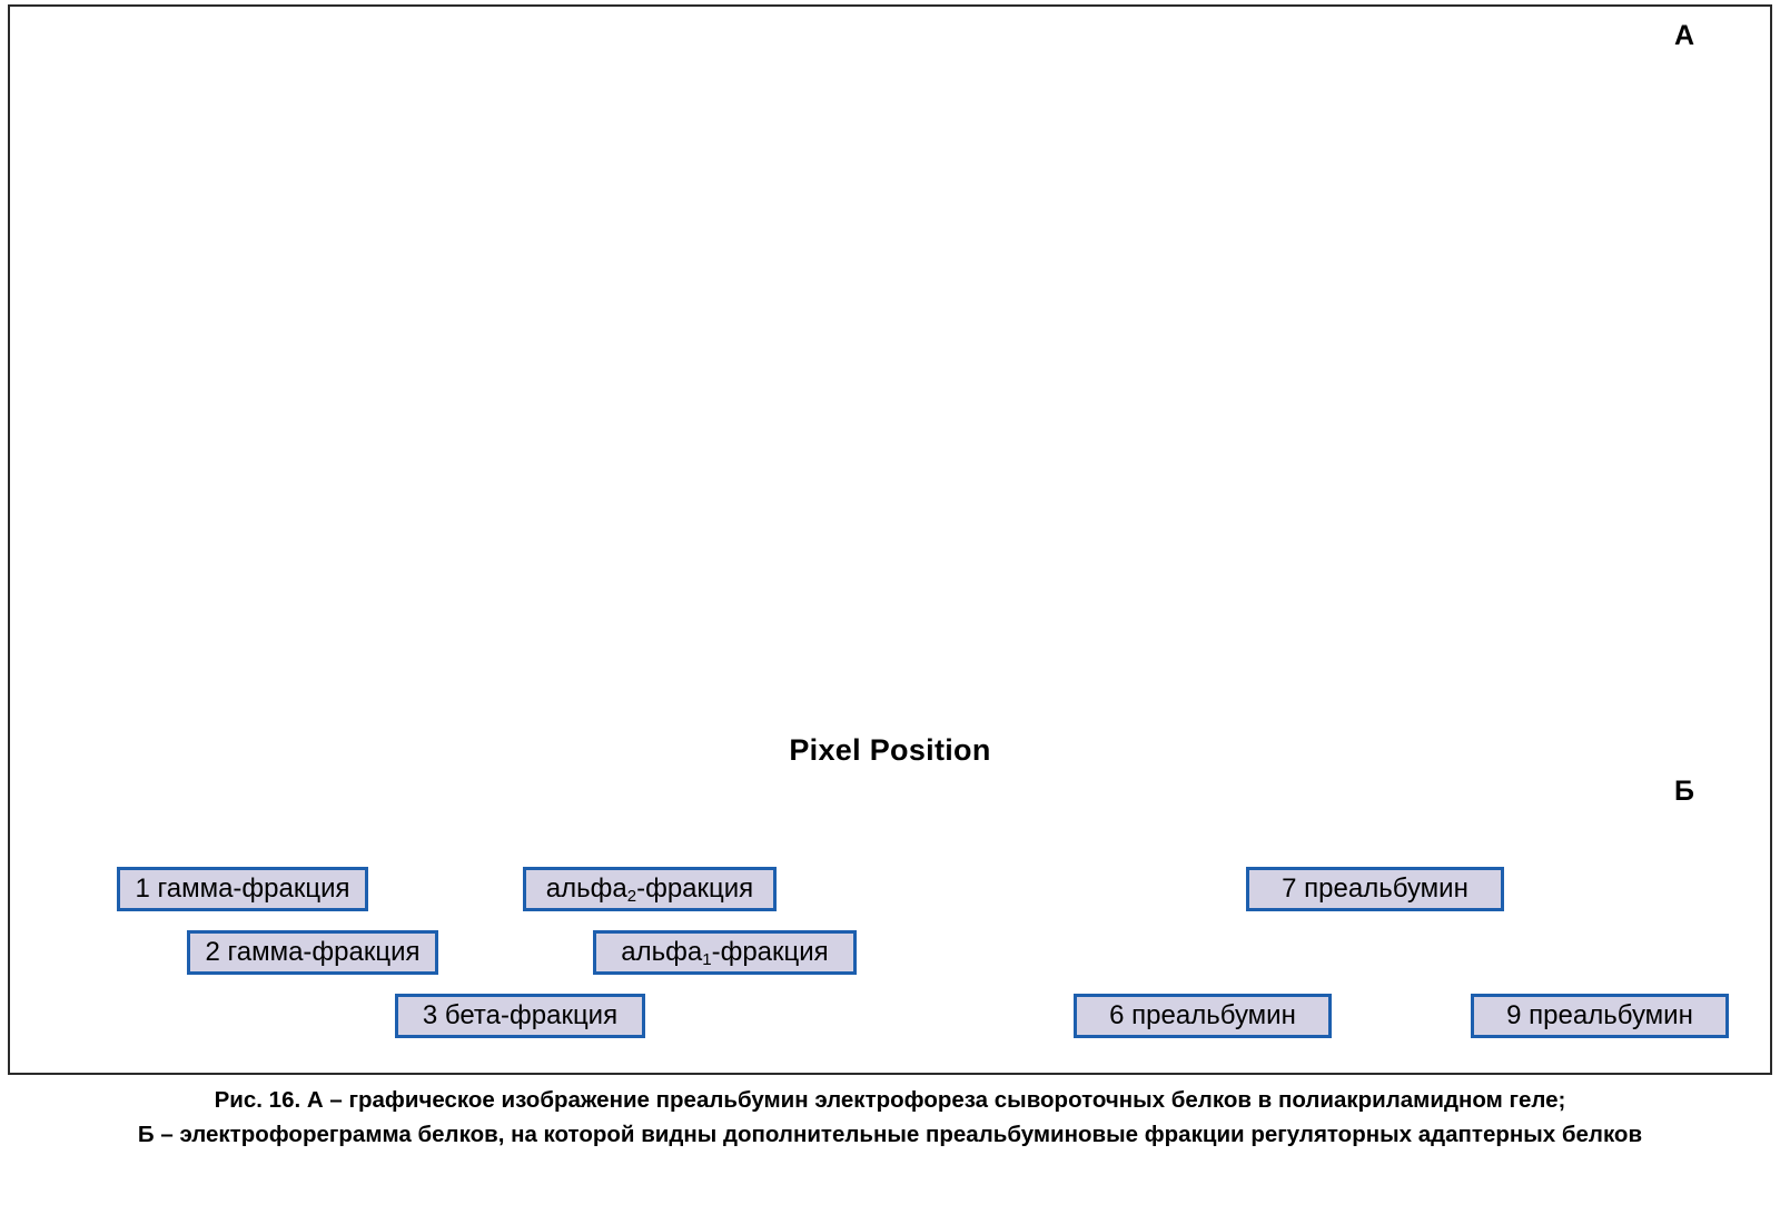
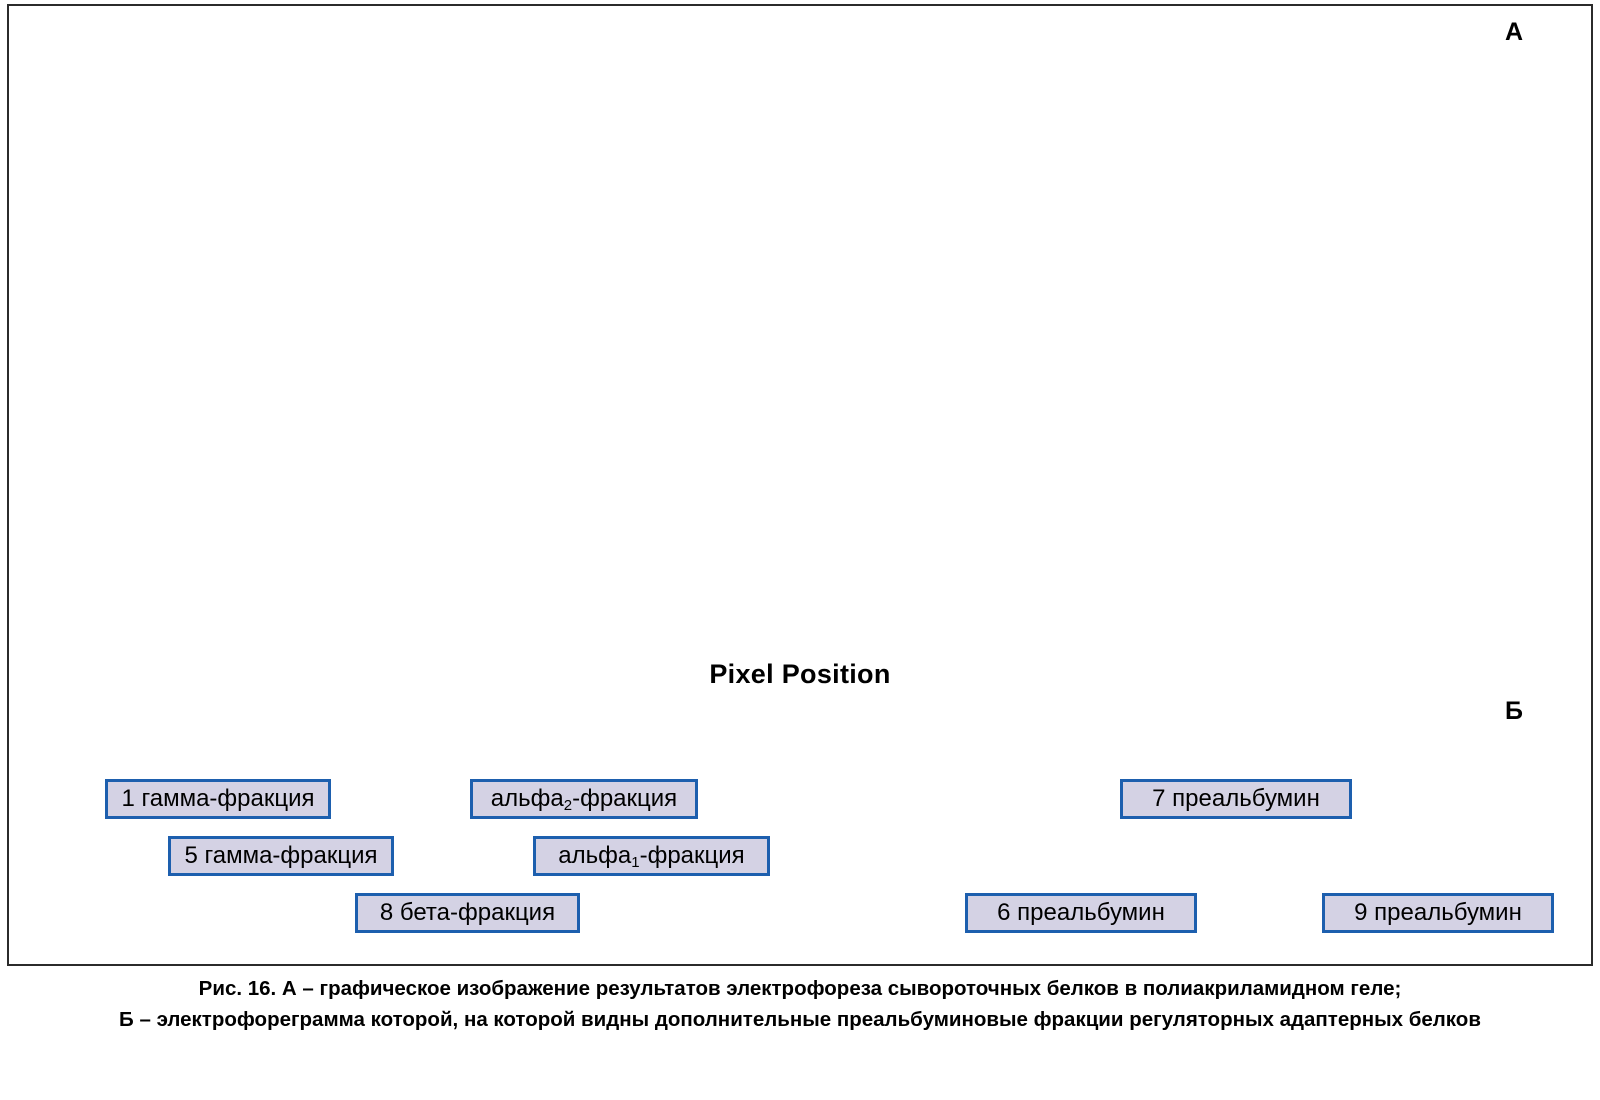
  A
  Б
  Pixel Position
- Рис. 16. А – графическое изображение преальбумин электрофореза сывороточных белков в полиакриламидном геле;
+ Рис. 16. А – графическое изображение результатов электрофореза сывороточных белков в полиакриламидном геле;
- Б – электрофореграмма белков, на которой видны дополнительные преальбуминовые фракции регуляторных адаптерных белков
+ Б – электрофореграмма которой, на которой видны дополнительные преальбуминовые фракции регуляторных адаптерных белков
  1 гамма-фракция
  альфа2-фракция
  7 преальбумин
- 2 гамма-фракция
+ 5 гамма-фракция
  альфа1-фракция
- 3 бета-фракция
+ 8 бета-фракция
  6 преальбумин
  9 преальбумин
